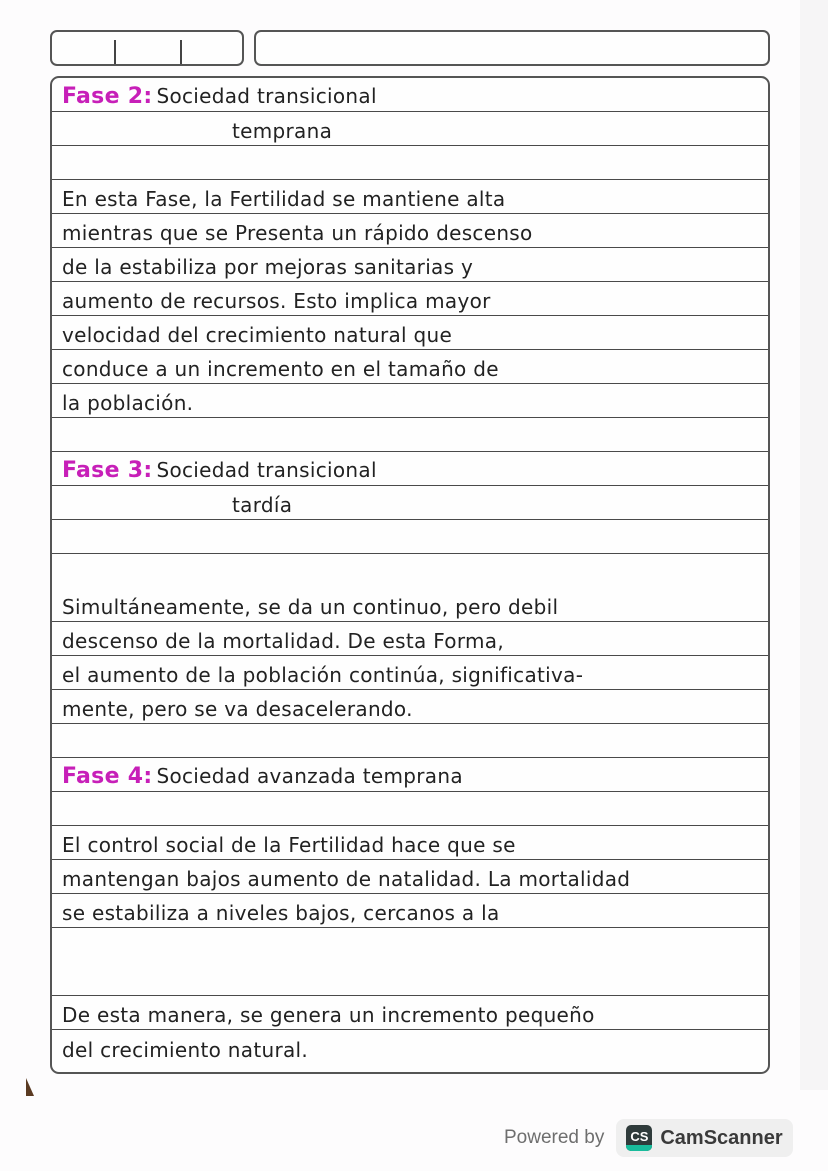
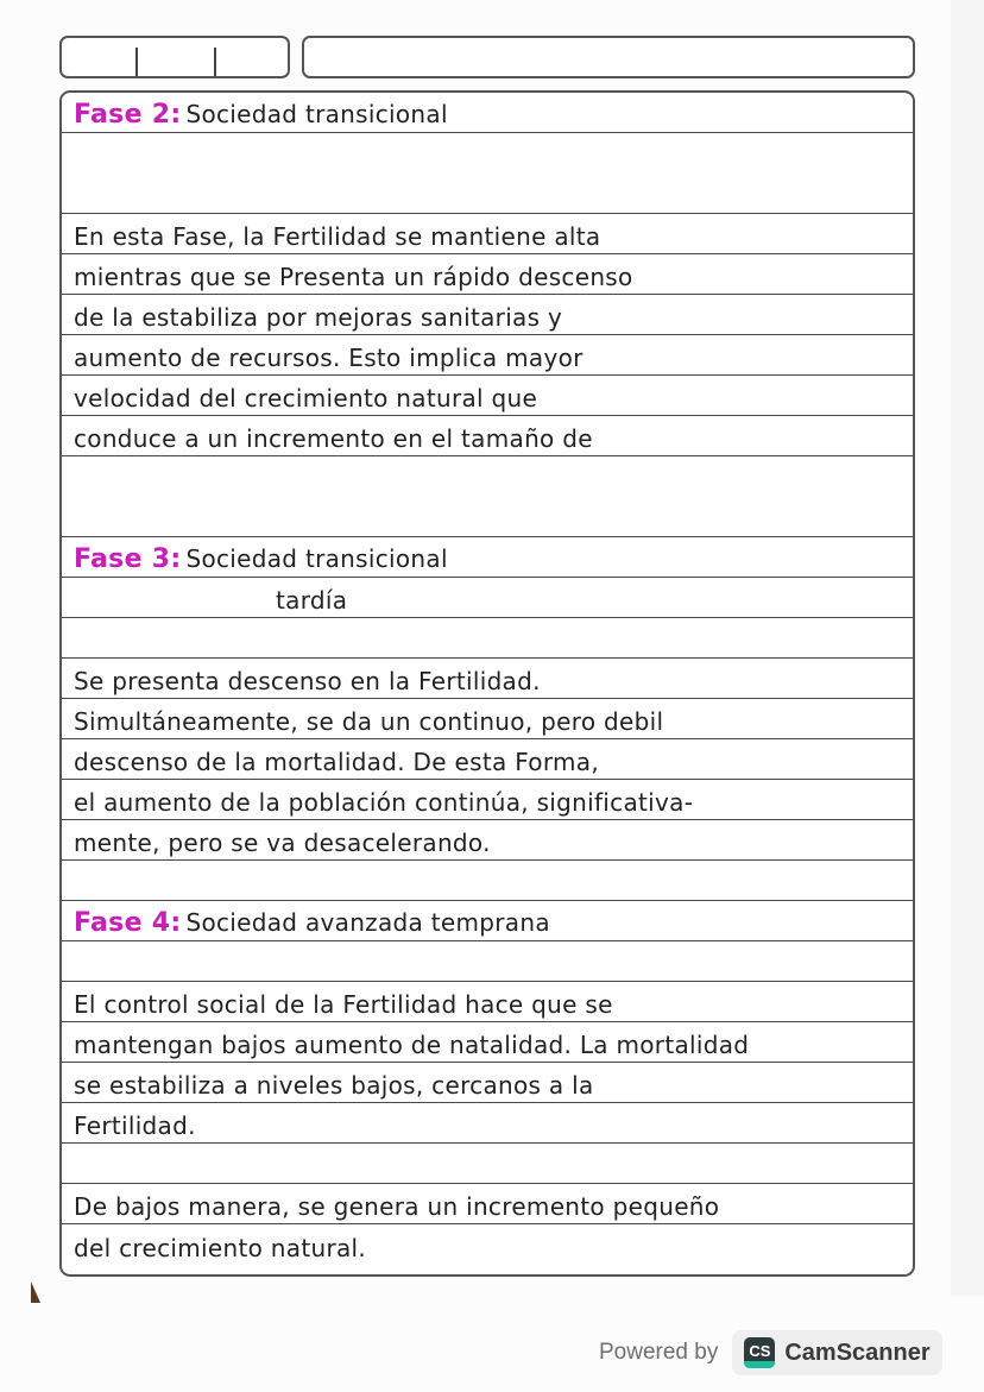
  Fase 2: Sociedad transicional
- temprana
  En esta Fase, la Fertilidad se mantiene alta
  mientras que se Presenta un rápido descenso
  de la estabiliza por mejoras sanitarias y
  aumento de recursos. Esto implica mayor
  velocidad del crecimiento natural que
  conduce a un incremento en el tamaño de
- la población.
  Fase 3: Sociedad transicional
  tardía
+ Se presenta descenso en la Fertilidad.
  Simultáneamente, se da un continuo, pero debil
  descenso de la mortalidad. De esta Forma,
  el aumento de la población continúa, significativa-
  mente, pero se va desacelerando.
  Fase 4: Sociedad avanzada temprana
  El control social de la Fertilidad hace que se
  mantengan bajos aumento de natalidad. La mortalidad
  se estabiliza a niveles bajos, cercanos a la
+ Fertilidad.
- De esta manera, se genera un incremento pequeño
+ De bajos manera, se genera un incremento pequeño
  del crecimiento natural.
  Powered by
  CS
  CamScanner
